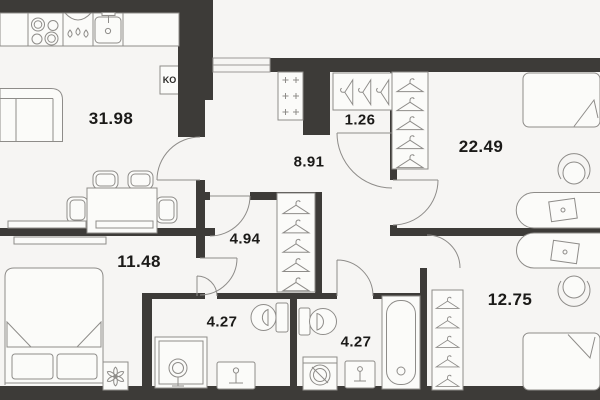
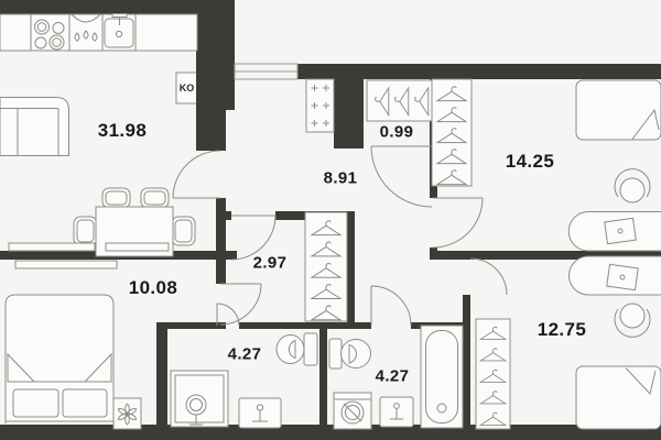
  KO
  31.98
  8.91
- 1.26
+ 0.99
- 22.49
+ 14.25
- 4.94
+ 2.97
- 11.48
+ 10.08
  4.27
  4.27
  12.75
